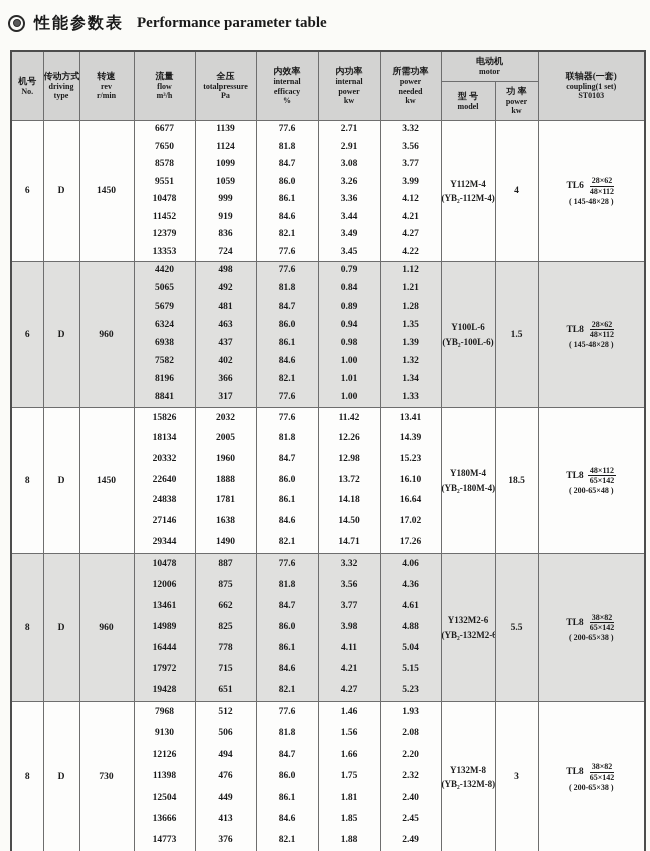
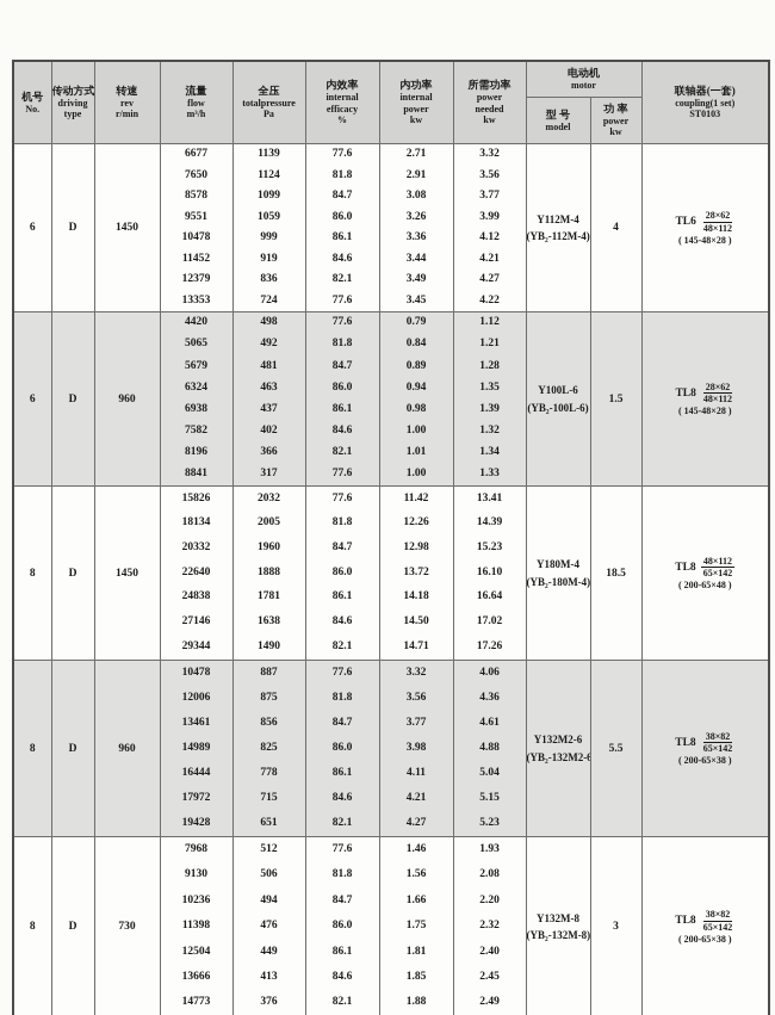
- 性能参数表
- Performance parameter table
  机号No.	传动方式drivingtype	转速revr/min	流量flowm³/h	全压totalpressurePa	内效率internalefficacy%	内功率internalpowerkw	所需功率powerneededkw	电动机motor	联轴器(一套)coupling(1 set)ST0103
  型 号model	功 率powerkw
  6	D	1450	667776508578955110478114521237913353	1139112410991059999919836724	77.681.884.786.086.184.682.177.6	2.712.913.083.263.363.443.493.45	3.323.563.773.994.124.214.274.22	Y112M-4 (YB₂-112M-4)	4	TL6 28×62 48×112 ( 145-48×28 )
  6	D	960	44205065567963246938758281968841	498492481463437402366317	77.681.884.786.086.184.682.177.6	0.790.840.890.940.981.001.011.00	1.121.211.281.351.391.321.341.33	Y100L-6 (YB₂-100L-6)	1.5	TL8 28×62 48×112 ( 145-48×28 )
  8	D	1450	15826181342033222640248382714629344	2032200519601888178116381490	77.681.884.786.086.184.682.1	11.4212.2612.9813.7214.1814.5014.71	13.4114.3915.2316.1016.6417.0217.26	Y180M-4 (YB₂-180M-4)	18.5	TL8 48×112 65×142 ( 200-65×48 )
- 8	D	960	10478120061346114989164441797219428	887875662825778715651	77.681.884.786.086.184.682.1	3.323.563.773.984.114.214.27	4.064.364.614.885.045.155.23	Y132M2-6 (YB₂-132M2-6	5.5	TL8 38×82 65×142 ( 200-65×38 )
+ 8	D	960	10478120061346114989164441797219428	887875856825778715651	77.681.884.786.086.184.682.1	3.323.563.773.984.114.214.27	4.064.364.614.885.045.155.23	Y132M2-6 (YB₂-132M2-6	5.5	TL8 38×82 65×142 ( 200-65×38 )
- 8	D	730	796891301212611398125041366614773	512506494476449413376	77.681.884.786.086.184.682.1	1.461.561.661.751.811.851.88	1.932.082.202.322.402.452.49	Y132M-8 (YB₂-132M-8)	3	TL8 38×82 65×142 ( 200-65×38 )
+ 8	D	730	796891301023611398125041366614773	512506494476449413376	77.681.884.786.086.184.682.1	1.461.561.661.751.811.851.88	1.932.082.202.322.402.452.49	Y132M-8 (YB₂-132M-8)	3	TL8 38×82 65×142 ( 200-65×38 )
